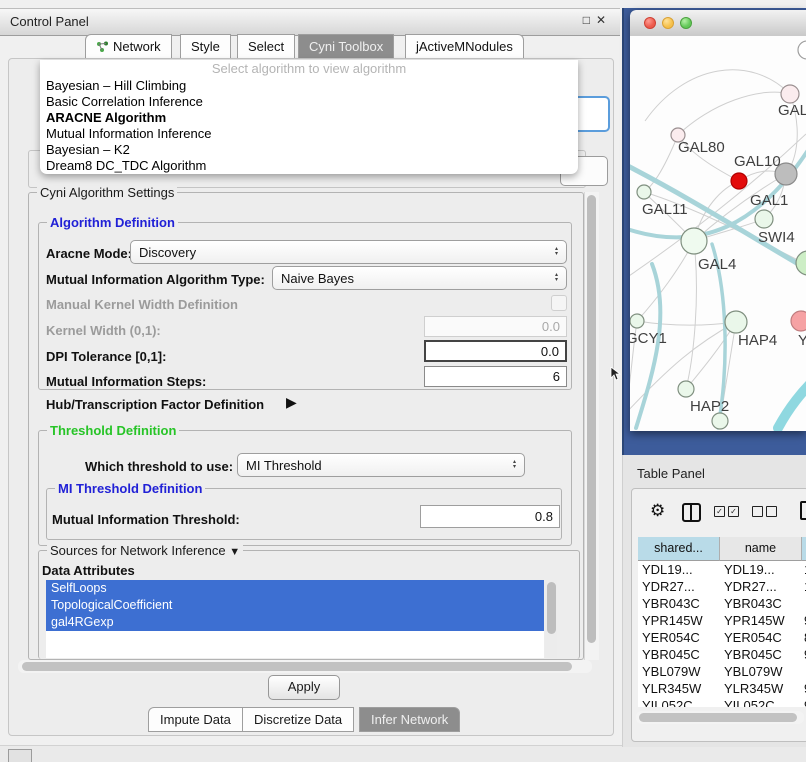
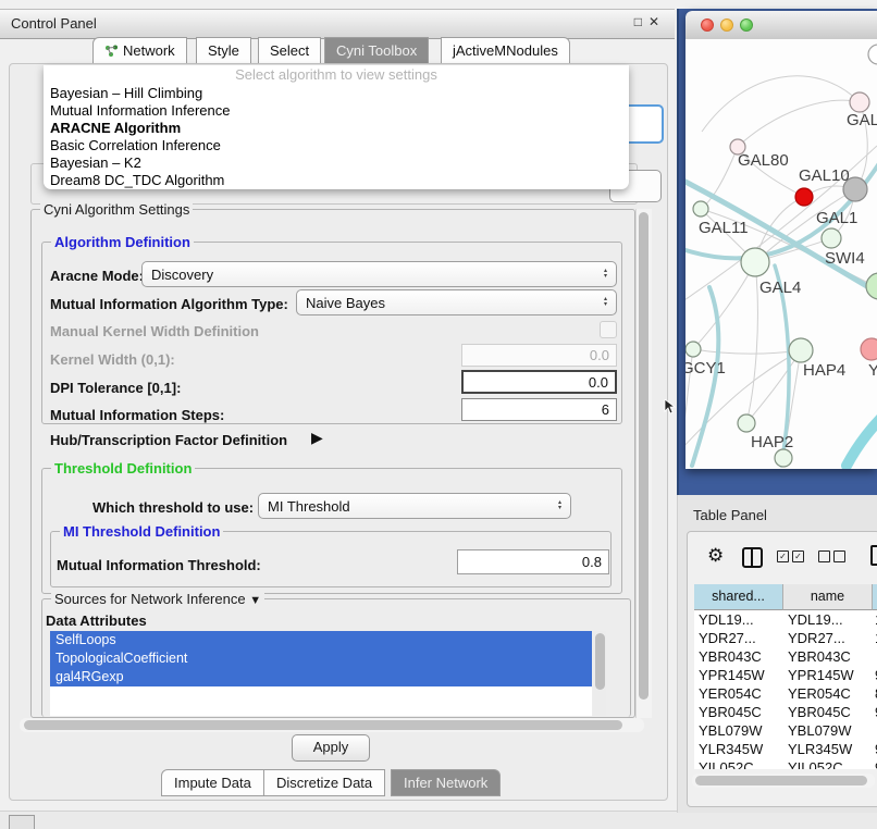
  Control Panel
  □✕
  Network
  Style
  Select
  Cyni Toolbox
  jActiveMNodules
- Select algorithm to view algorithm
+ Select algorithm to view settings
  Bayesian – Hill Climbing
- Basic Correlation Inference
+ Mutual Information Inference
  ARACNE Algorithm
- Mutual Information Inference
+ Basic Correlation Inference
  Bayesian – K2
  Dream8 DC_TDC Algorithm
  Cyni Algorithm Settings
  Algorithm Definition
  Aracne Mode
  Discovery
  Mutual Information Algorithm Type:
  Naive Bayes
  Manual Kernel Width Definition
  Kernel Width (0,1):
  0.0
  DPI Tolerance [0,1]:
  0.0
  Mutual Information Steps:
  6
  Hub/Transcription Factor Definition
  ▶
  Threshold Definition
  Which threshold to use:
  MI Threshold
  MI Threshold Definition
  Mutual Information Threshold:
  0.8
  Sources for Network Inference ▼
  Data Attributes
  SelfLoops
  TopologicalCoefficient
  gal4RGexp
  Apply
  Impute Data
  Discretize Data
  Infer Network
  GAL
  GAL80
  GAL10
  GAL1
  GAL11
  SWI4
  GAL4
  GCY1
  HAP4
  Y
  HAP2
  Table Panel
  ⚙
  ✓
  ✓
  shared...
  name
  YDL19...
  YDL19...
  YDR27...
  YDR27...
  YBR043C
  YBR043C
  YPR145W
  YPR145W
  YER054C
  YER054C
  YBR045C
  YBR045C
  YBL079W
  YBL079W
  YLR345W
  YLR345W
  YIL052C
  YIL052C
